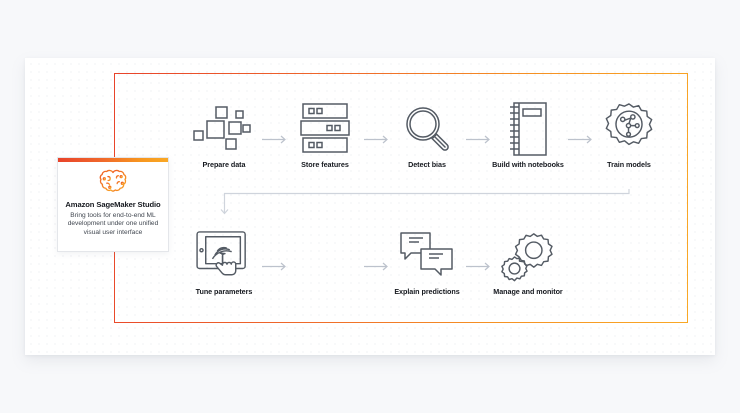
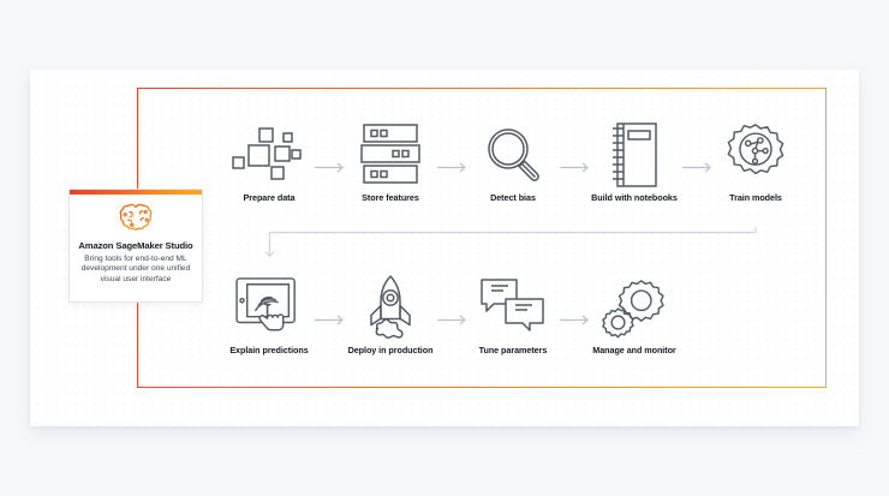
  Amazon SageMaker Studio
  Prepare data
  Store features
  Detect bias
  Build with notebooks
  Train models
- Tune parameters
+ Explain predictions
+ Deploy in production
- Explain predictions
+ Tune parameters
  Manage and monitor
